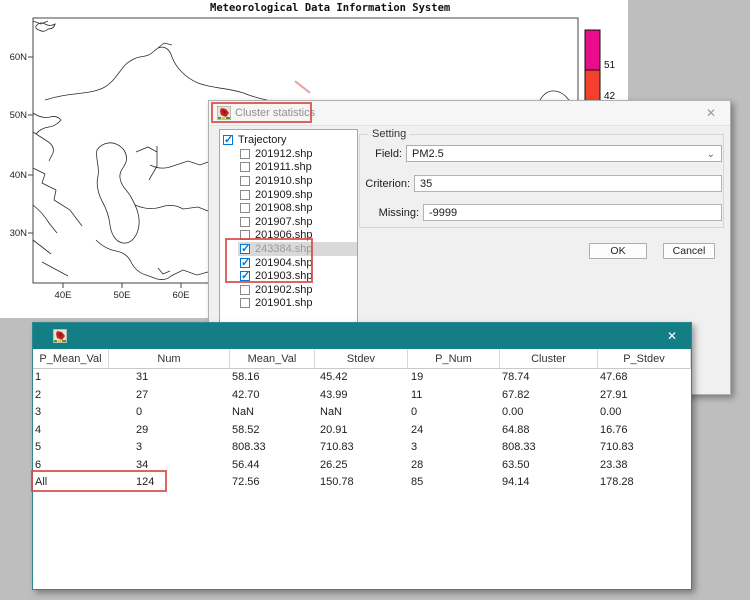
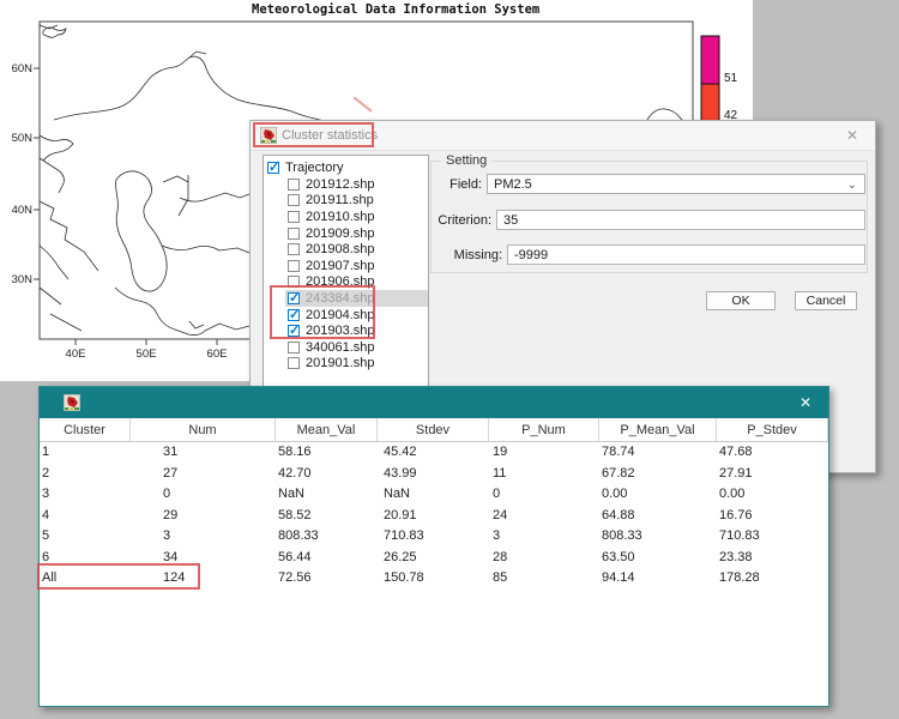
  Meteorological Data Information System
  60N
  50N
  40N
  30N
  40E
  50E
  60E
  51
  42
  Cluster statistics
  ✕
  Trajectory
  201912.shp
  201911.shp
  201910.shp
  201909.shp
  201908.shp
  201907.shp
  201906.shp
  243384.shp
  201904.shp
  201903.shp
- 201902.shp
+ 340061.shp
  201901.shp
  Setting
  Field:
  PM2.5
  ⌄
  Criterion:
  35
  Missing:
  -9999
  OK
  Cancel
  ✕
- P_Mean_Val
+ Cluster
  Num
  Mean_Val
  Stdev
  P_Num
- Cluster
+ P_Mean_Val
  P_Stdev
  1
  31
  58.16
  45.42
  19
  78.74
  47.68
  2
  27
  42.70
  43.99
  11
  67.82
  27.91
  3
  0
  NaN
  NaN
  0
  0.00
  0.00
  4
  29
  58.52
  20.91
  24
  64.88
  16.76
  5
  3
  808.33
  710.83
  3
  808.33
  710.83
  6
  34
  56.44
  26.25
  28
  63.50
  23.38
  All
  124
  72.56
  150.78
  85
  94.14
  178.28
